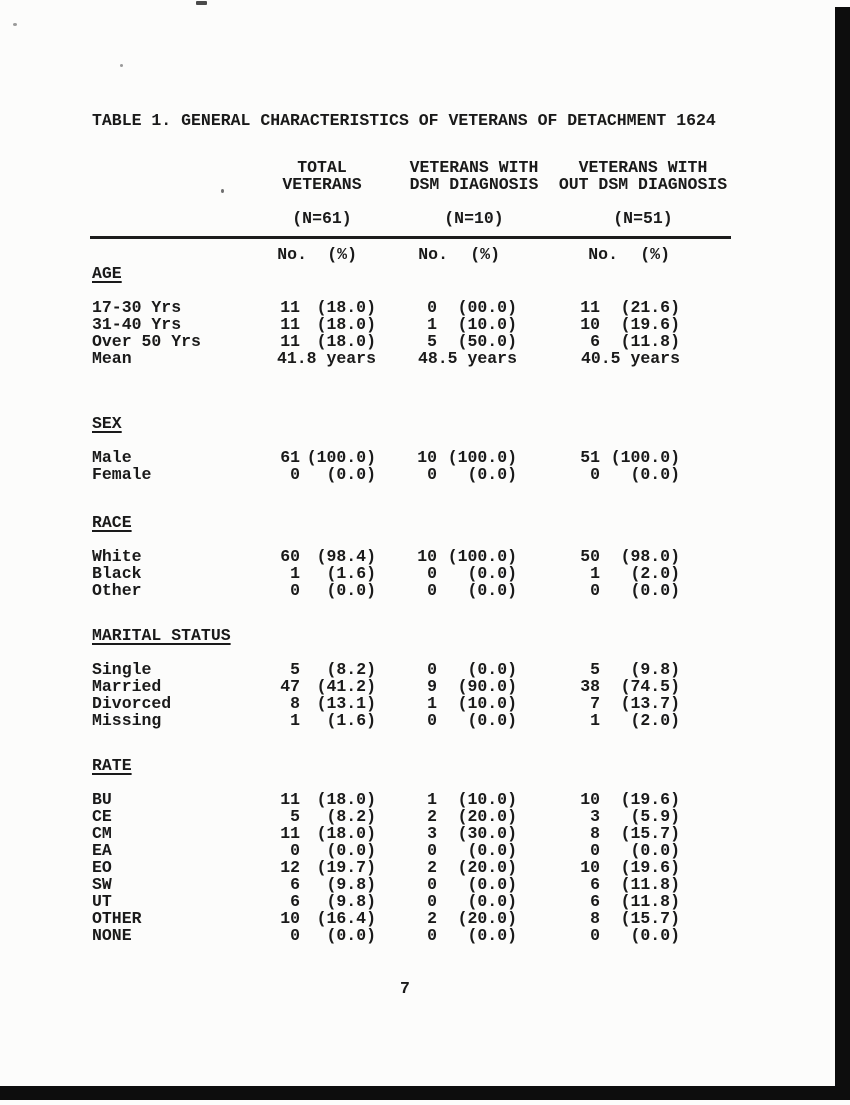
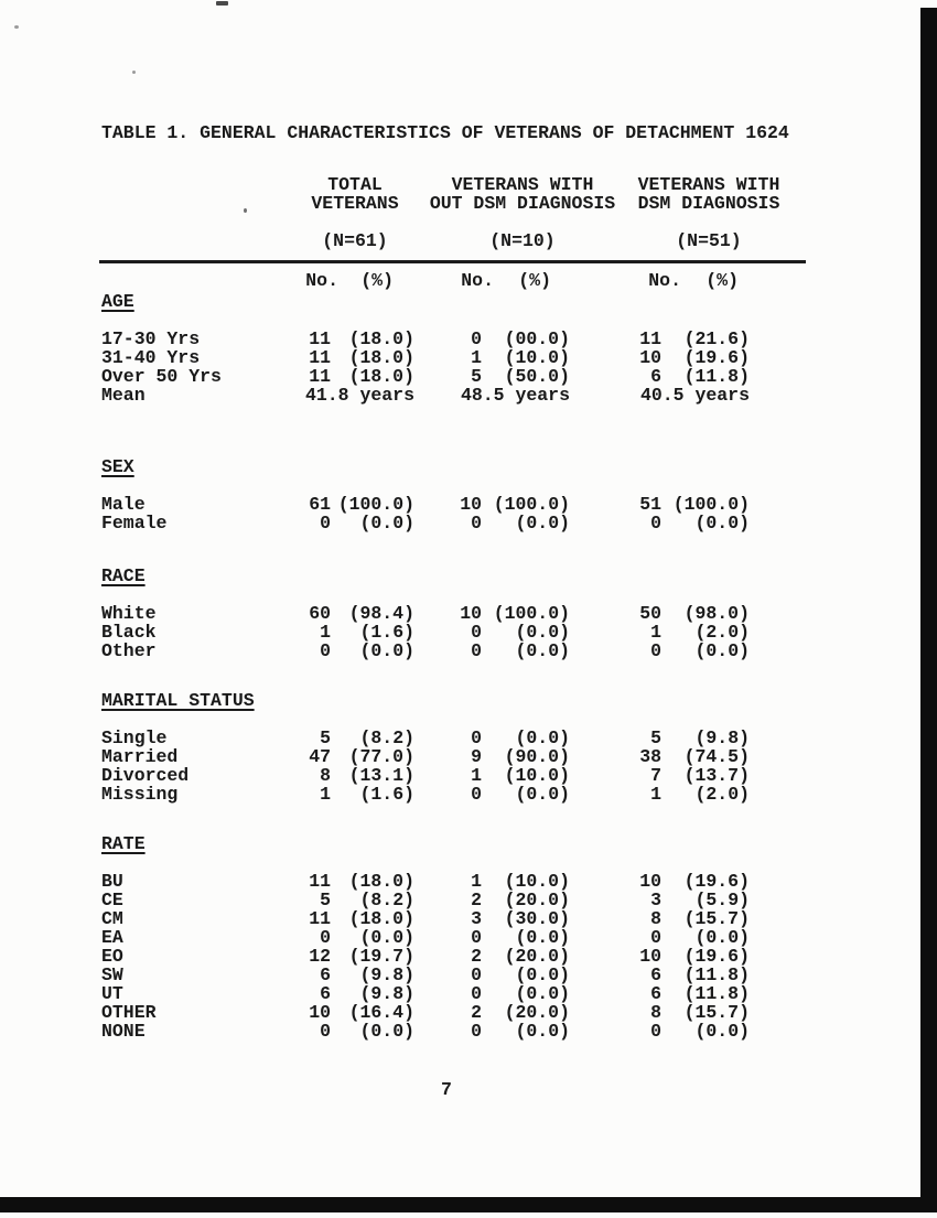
  TABLE 1. GENERAL CHARACTERISTICS OF VETERANS OF DETACHMENT 1624
  TOTAL
  VETERANS
  (N=61)
  VETERANS WITH
- DSM DIAGNOSIS
+ OUT DSM DIAGNOSIS
  (N=10)
  VETERANS WITH
- OUT DSM DIAGNOSIS
+ DSM DIAGNOSIS
  (N=51)
  No.
  (%)
  No.
  (%)
  No.
  (%)
  AGE
  17-30 Yrs
  11
  (18.0)
  0
  (00.0)
  11
  (21.6)
  31-40 Yrs
  11
  (18.0)
  1
  (10.0)
  10
  (19.6)
  Over 50 Yrs
  11
  (18.0)
  5
  (50.0)
  6
  (11.8)
  Mean
  41.8 years
  48.5 years
  40.5 years
  SEX
  Male
  61
  (100.0)
  10
  (100.0)
  51
  (100.0)
  Female
  0
  (0.0)
  0
  (0.0)
  0
  (0.0)
  RACE
  White
  60
  (98.4)
  10
  (100.0)
  50
  (98.0)
  Black
  1
  (1.6)
  0
  (0.0)
  1
  (2.0)
  Other
  0
  (0.0)
  0
  (0.0)
  0
  (0.0)
  MARITAL STATUS
  Single
  5
  (8.2)
  0
  (0.0)
  5
  (9.8)
  Married
  47
- (41.2)
+ (77.0)
  9
  (90.0)
  38
  (74.5)
  Divorced
  8
  (13.1)
  1
  (10.0)
  7
  (13.7)
  Missing
  1
  (1.6)
  0
  (0.0)
  1
  (2.0)
  RATE
  BU
  11
  (18.0)
  1
  (10.0)
  10
  (19.6)
  CE
  5
  (8.2)
  2
  (20.0)
  3
  (5.9)
  CM
  11
  (18.0)
  3
  (30.0)
  8
  (15.7)
  EA
  0
  (0.0)
  0
  (0.0)
  0
  (0.0)
  EO
  12
  (19.7)
  2
  (20.0)
  10
  (19.6)
  SW
  6
  (9.8)
  0
  (0.0)
  6
  (11.8)
  UT
  6
  (9.8)
  0
  (0.0)
  6
  (11.8)
  OTHER
  10
  (16.4)
  2
  (20.0)
  8
  (15.7)
  NONE
  0
  (0.0)
  0
  (0.0)
  0
  (0.0)
  7
